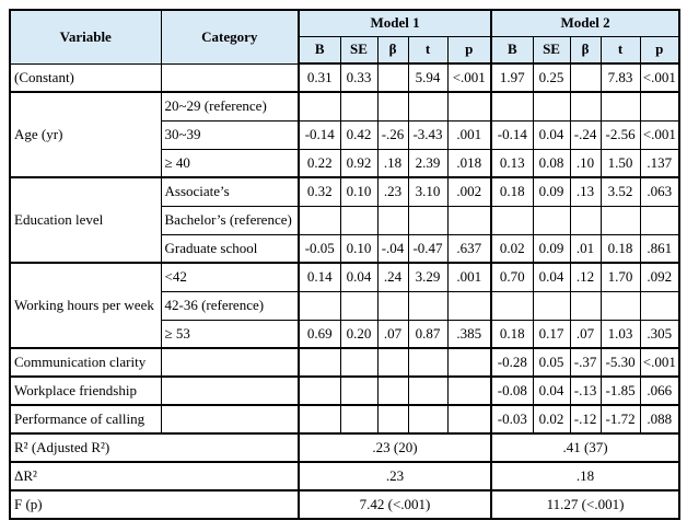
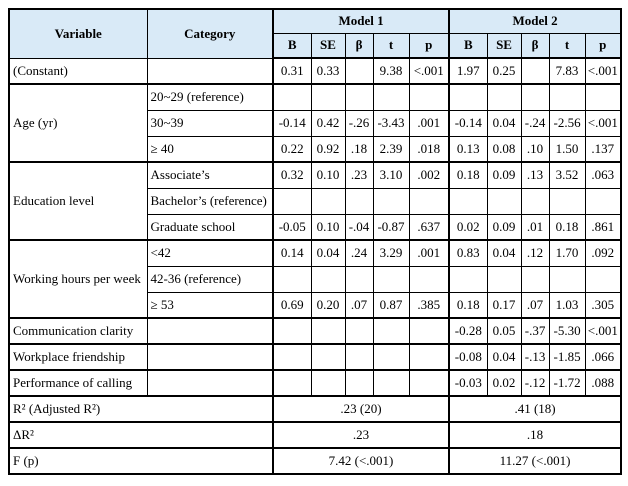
  Variable	Category	Model 1	Model 2
  B	SE	β	t	p	B	SE	β	t	p
- (Constant)		0.31	0.33		5.94	<.001	1.97	0.25		7.83	<.001
+ (Constant)		0.31	0.33		9.38	<.001	1.97	0.25		7.83	<.001
  Age (yr)	20~29 (reference)
  30~39	-0.14	0.42	-.26	-3.43	.001	-0.14	0.04	-.24	-2.56	<.001
  ≥ 40	0.22	0.92	.18	2.39	.018	0.13	0.08	.10	1.50	.137
  Education level	Associate’s	0.32	0.10	.23	3.10	.002	0.18	0.09	.13	3.52	.063
  Bachelor’s (reference)
- Graduate school	-0.05	0.10	-.04	-0.47	.637	0.02	0.09	.01	0.18	.861
+ Graduate school	-0.05	0.10	-.04	-0.87	.637	0.02	0.09	.01	0.18	.861
- Working hours per week	<42	0.14	0.04	.24	3.29	.001	0.70	0.04	.12	1.70	.092
+ Working hours per week	<42	0.14	0.04	.24	3.29	.001	0.83	0.04	.12	1.70	.092
  42-36 (reference)
  ≥ 53	0.69	0.20	.07	0.87	.385	0.18	0.17	.07	1.03	.305
  Communication clarity							-0.28	0.05	-.37	-5.30	<.001
  Workplace friendship							-0.08	0.04	-.13	-1.85	.066
  Performance of calling							-0.03	0.02	-.12	-1.72	.088
- R² (Adjusted R²)	.23 (20)	.41 (37)
+ R² (Adjusted R²)	.23 (20)	.41 (18)
  ΔR²	.23	.18
  F (p)	7.42 (<.001)	11.27 (<.001)
